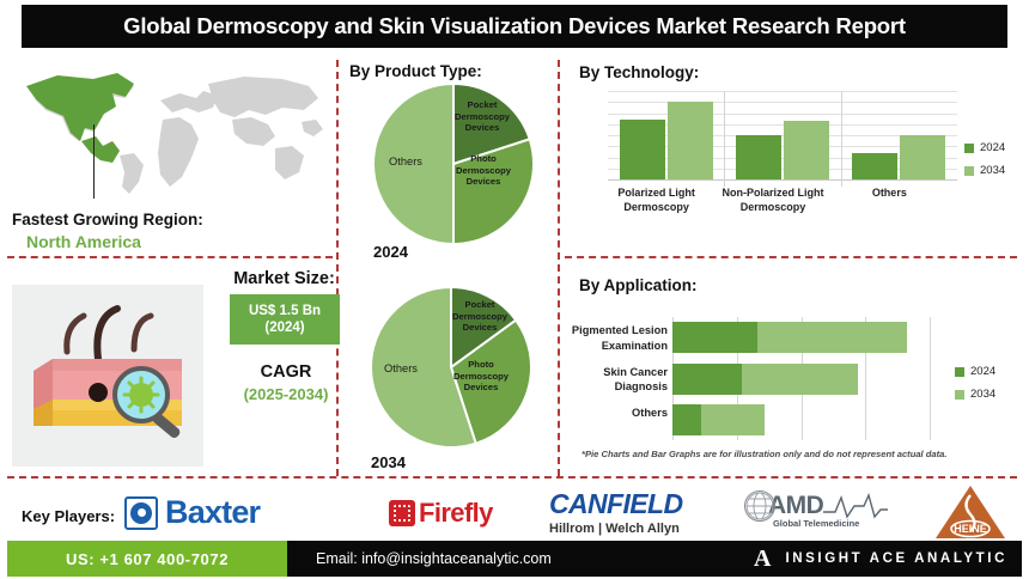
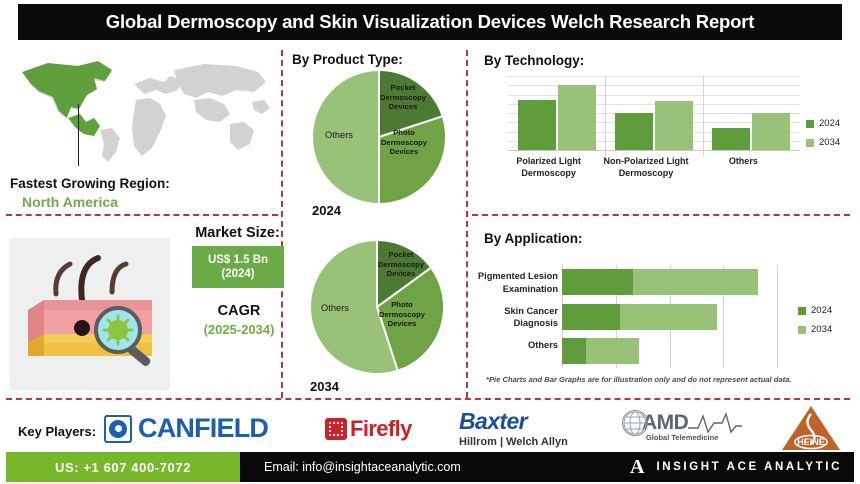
- Global Dermoscopy and Skin Visualization Devices Market Research Report
+ Global Dermoscopy and Skin Visualization Devices Welch Research Report
  Fastest Growing Region:
  North America
  Market Size:
  US$ 1.5 Bn
  (2024)
  CAGR
  (2025-2034)
  By Product Type:
  Pocket
  Dermoscopy
  Devices
  Photo
  Dermoscopy
  Devices
  Others
  2024
  Pocket
  Dermoscopy
  Devices
  Photo
  Dermoscopy
  Devices
  Others
  2034
  By Technology:
  Polarized Light
  Dermoscopy
  Non-Polarized Light
  Dermoscopy
  Others
  2024
  2034
  By Application:
  Pigmented Lesion
  Examination
  Skin Cancer
  Diagnosis
  Others
  2024
  2034
  *Pie Charts and Bar Graphs are for illustration only and do not represent actual data.
  Key Players:
- Baxter
+ CANFIELD
  Firefly
- CANFIELD
+ Baxter
  Hillrom | Welch Allyn
  AMD
  Global Telemedicine
  HEINE
  US: +1 607 400-7072
  Email: info@insightaceanalytic.com
  A
  INSIGHT ACE ANALYTIC
